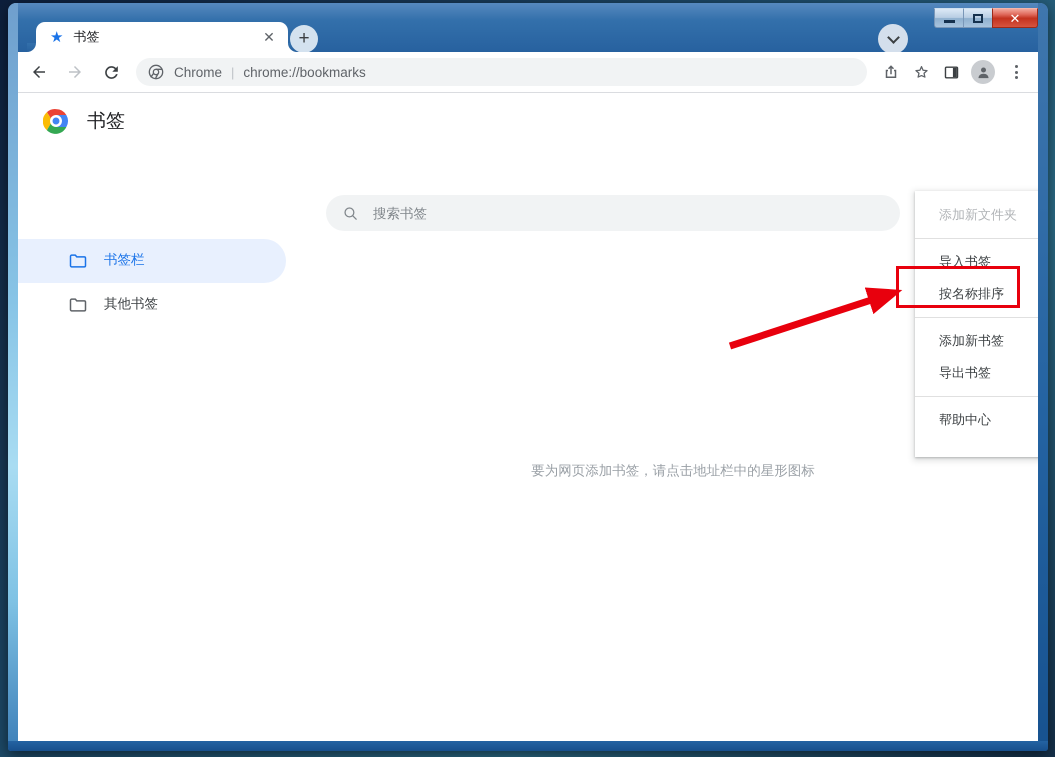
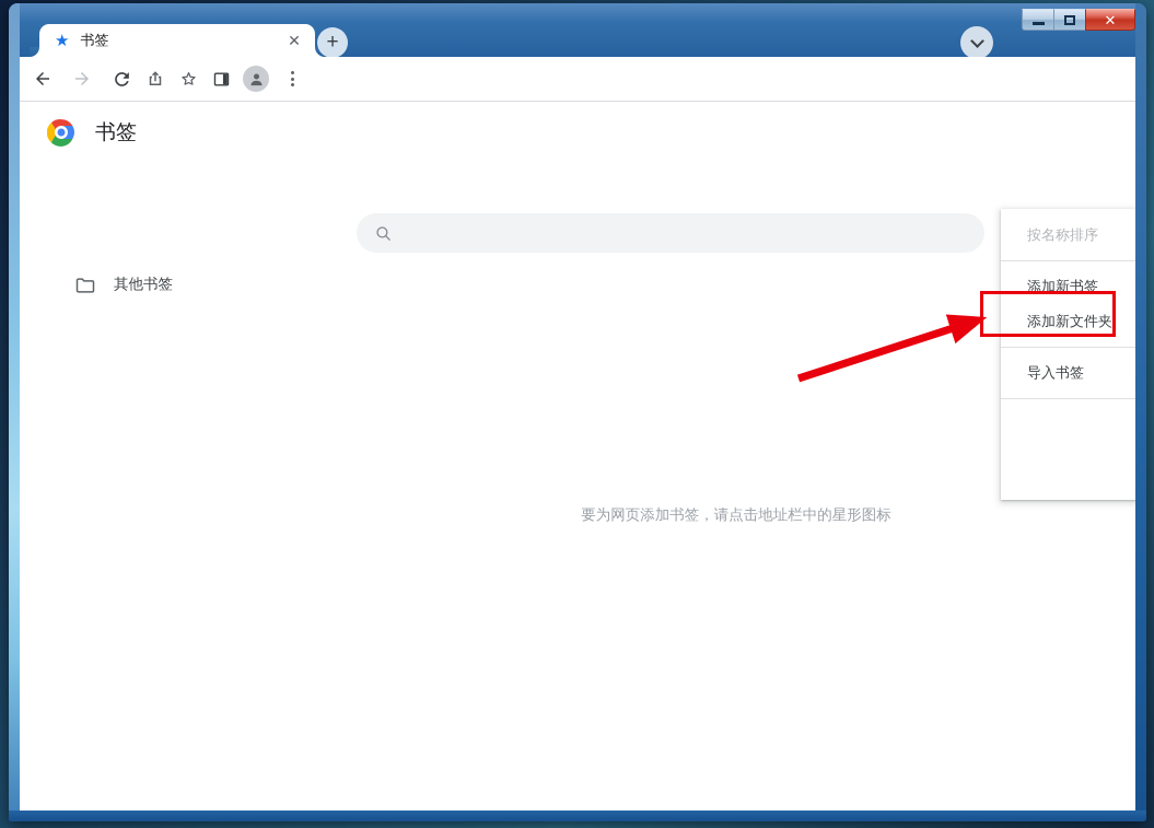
  ★
  书签
  ✕
  +
  ✕
- Chrome
- |
- chrome://bookmarks
  书签
- 搜索书签
- 书签栏
  其他书签
  要为网页添加书签，请点击地址栏中的星形图标
- 添加新文件夹
+ 按名称排序
- 导入书签
+ 添加新书签
- 按名称排序
+ 添加新文件夹
- 添加新书签
+ 导入书签
- 导出书签
- 帮助中心
